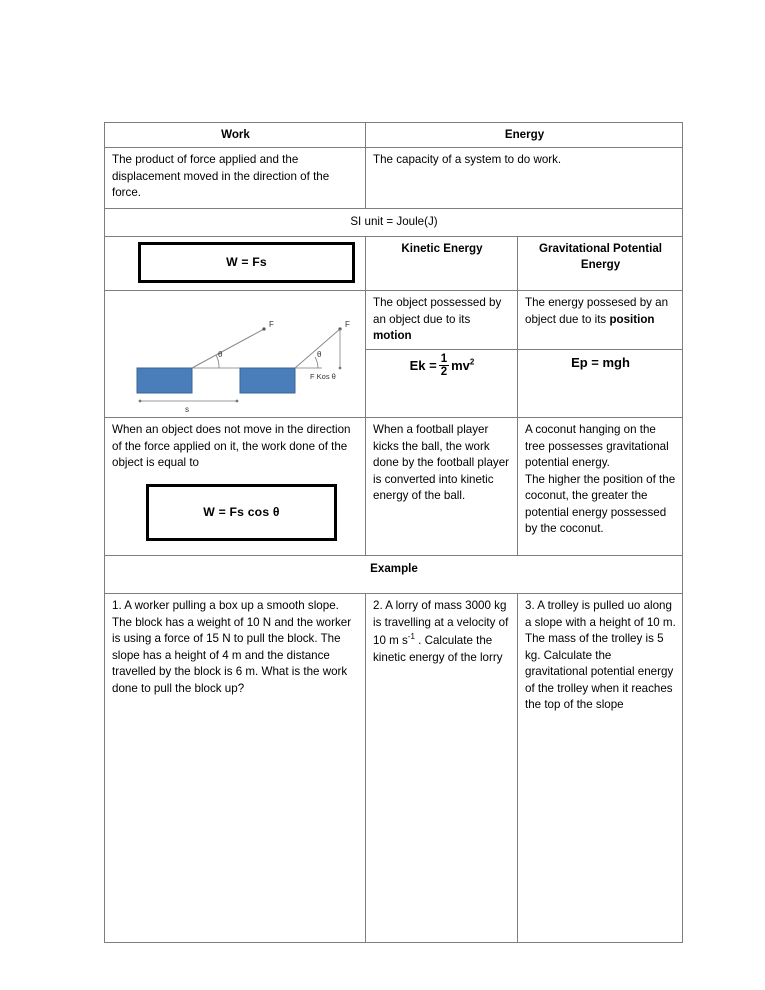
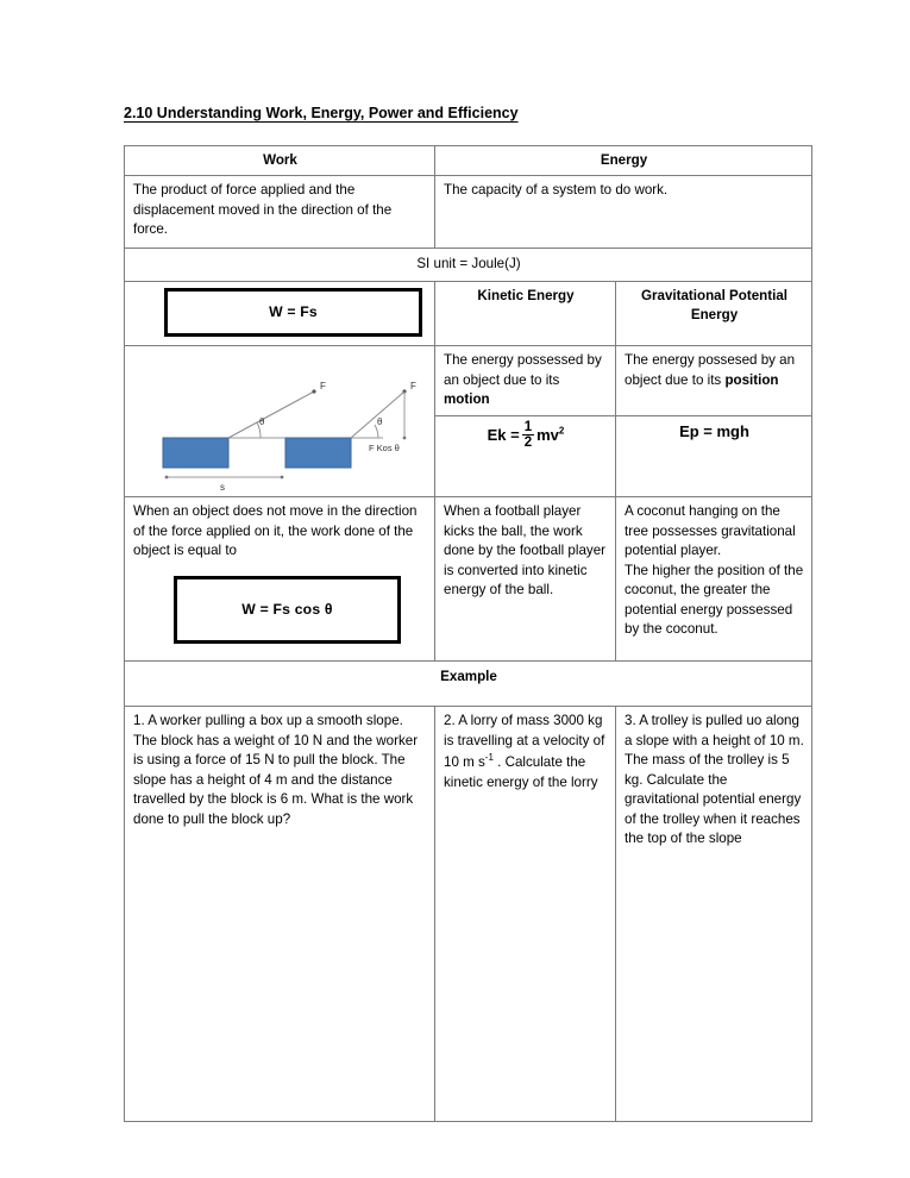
+ 2.10 Understanding Work, Energy, Power and Efficiency
  Work	Energy
  The product of force applied and the displacement moved in the direction of the force.	The capacity of a system to do work.
  SI unit = Joule(J)
  W = Fs	Kinetic Energy	Gravitational Potential Energy
- F θ s F θ F Kos θ	The object possessed by an object due to its motion	The energy possesed by an object due to its position
+ F θ s F θ F Kos θ	The energy possessed by an object due to its motion	The energy possesed by an object due to its position
  Ek = 12mv2	Ep = mgh
- When an object does not move in the direction of the force applied on it, the work done of the object is equal to W = Fs cos θ	When a football player kicks the ball, the work done by the football player is converted into kinetic energy of the ball.	A coconut hanging on the tree possesses gravitational potential energy. The higher the position of the coconut, the greater the potential energy possessed by the coconut.
+ When an object does not move in the direction of the force applied on it, the work done of the object is equal to W = Fs cos θ	When a football player kicks the ball, the work done by the football player is converted into kinetic energy of the ball.	A coconut hanging on the tree possesses gravitational potential player. The higher the position of the coconut, the greater the potential energy possessed by the coconut.
  Example
  1. A worker pulling a box up a smooth slope. The block has a weight of 10 N and the worker is using a force of 15 N to pull the block. The slope has a height of 4 m and the distance travelled by the block is 6 m. What is the work done to pull the block up?	2. A lorry of mass 3000 kg is travelling at a velocity of 10 m s-1 . Calculate the kinetic energy of the lorry	3. A trolley is pulled uo along a slope with a height of 10 m. The mass of the trolley is 5 kg. Calculate the gravitational potential energy of the trolley when it reaches the top of the slope
